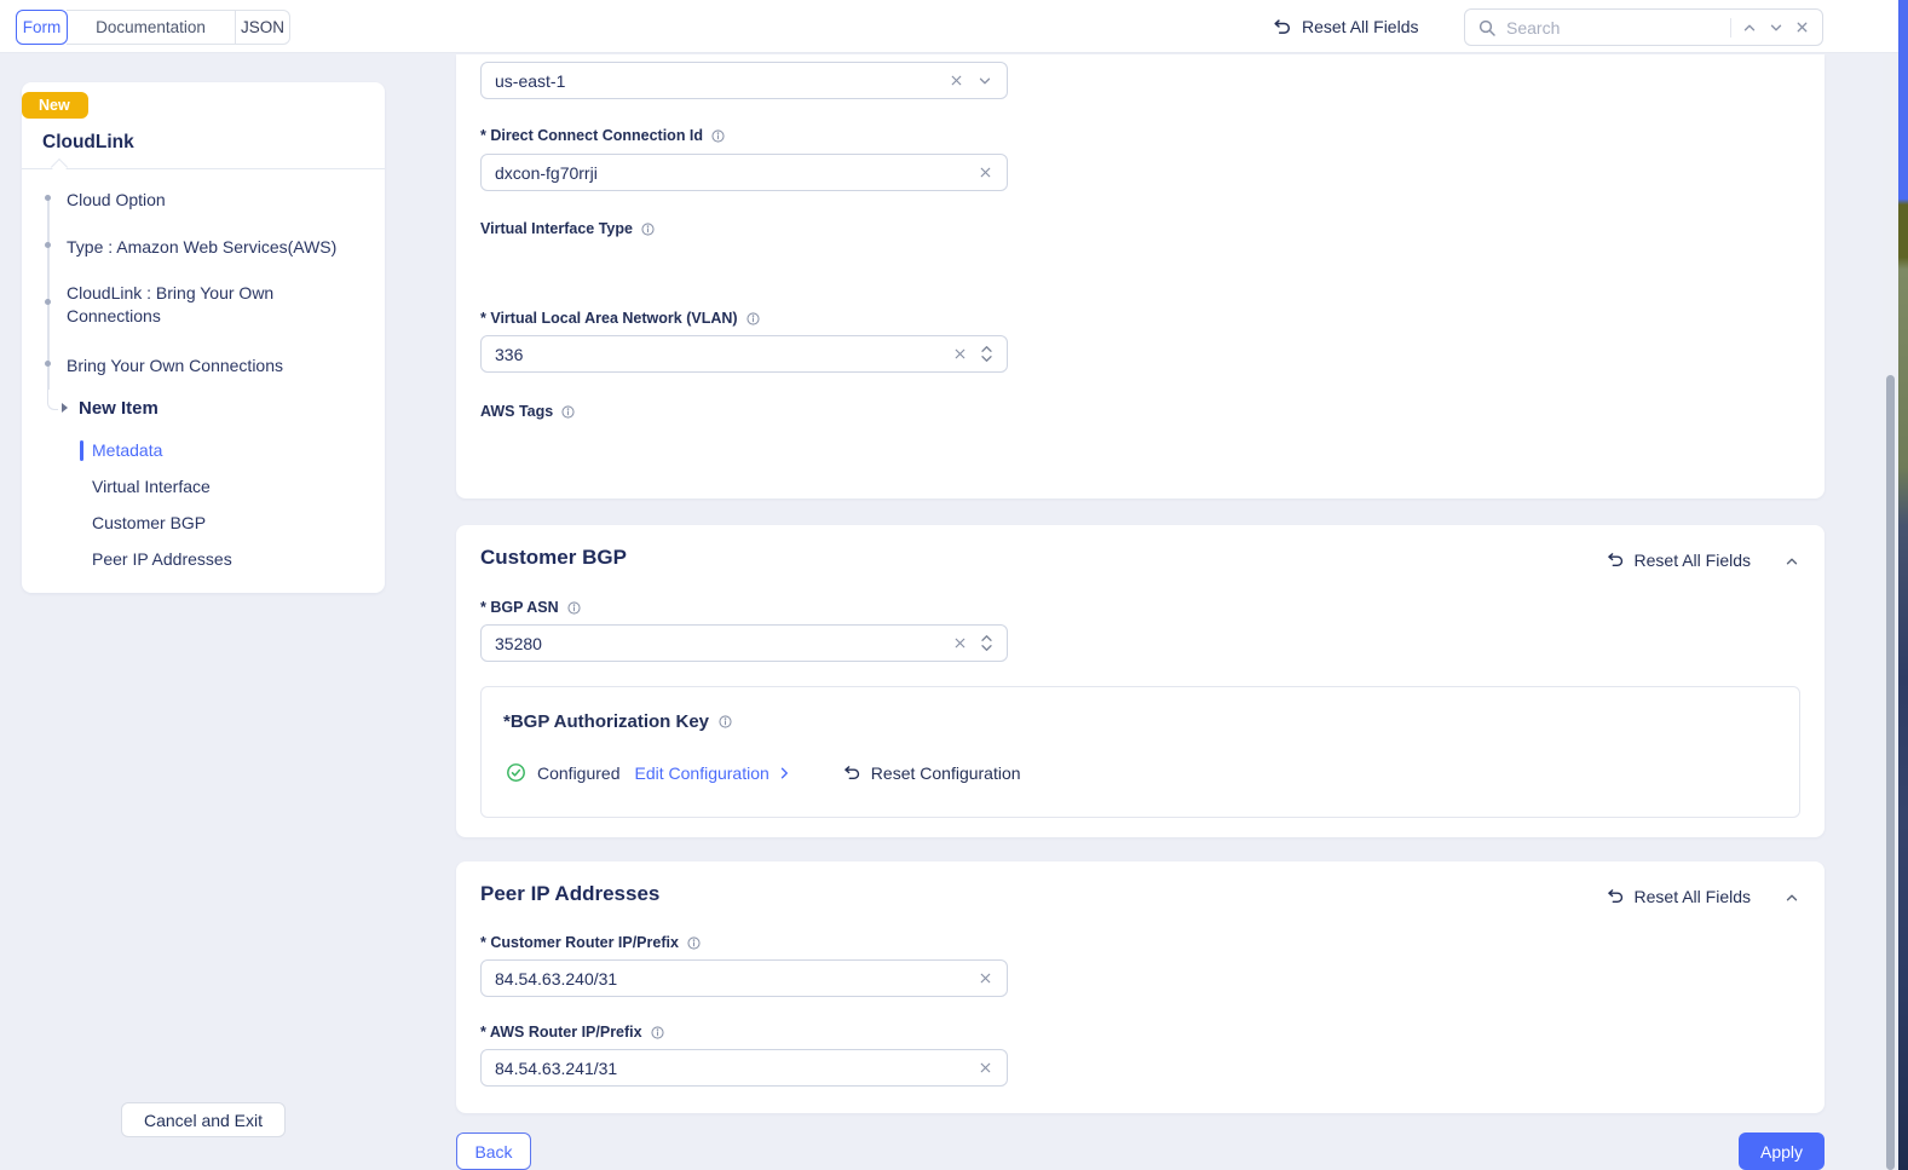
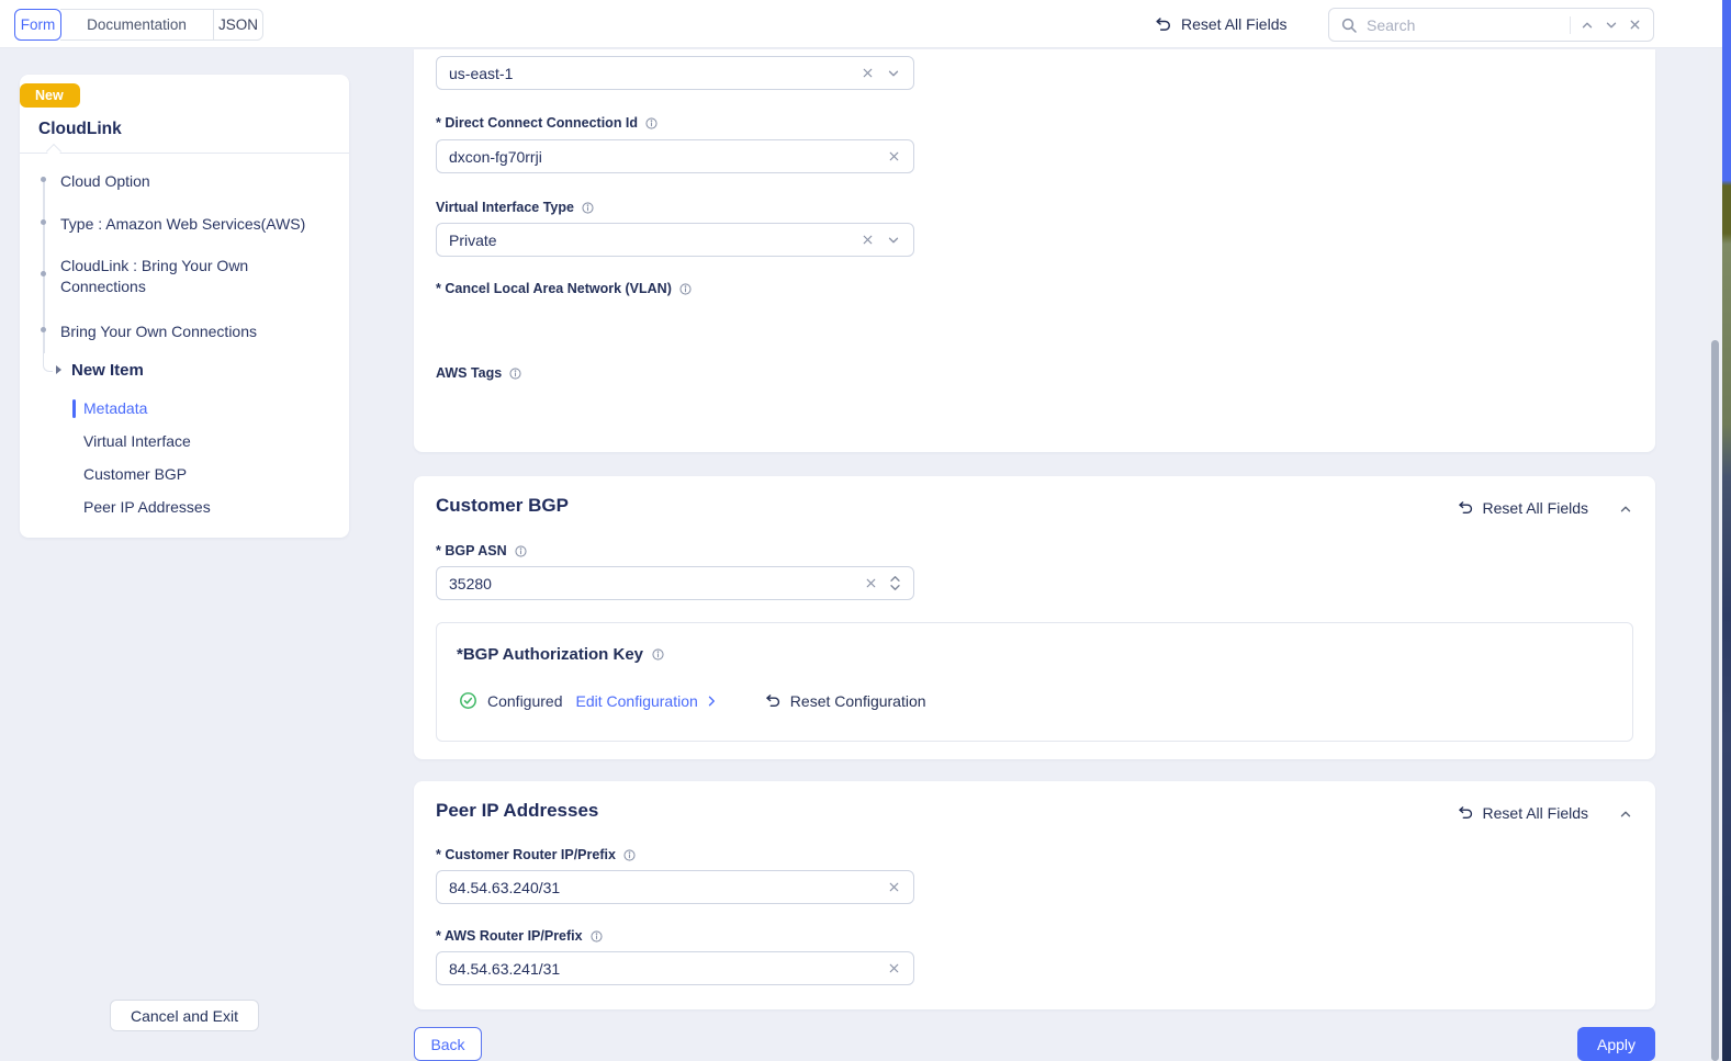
  Form
  Documentation
  JSON
  Reset All Fields
  Search
  New
  CloudLink
  Cloud Option
  Type : Amazon Web Services(AWS)
  CloudLink : Bring Your Own Connections
  Bring Your Own Connections
  New Item
  Metadata
  Virtual Interface
  Customer BGP
  Peer IP Addresses
  Cancel and Exit
  us-east-1
  * Direct Connect Connection Id
  dxcon-fg70rrji
  Virtual Interface Type
+ Private
- * Virtual Local Area Network (VLAN)
+ * Cancel Local Area Network (VLAN)
- 336
  AWS Tags
  Customer BGP
  Reset All Fields
  * BGP ASN
  35280
  *BGP Authorization Key
  Configured
  Edit Configuration
  Reset Configuration
  Peer IP Addresses
  Reset All Fields
  * Customer Router IP/Prefix
  84.54.63.240/31
  * AWS Router IP/Prefix
  84.54.63.241/31
  Back
  Apply
